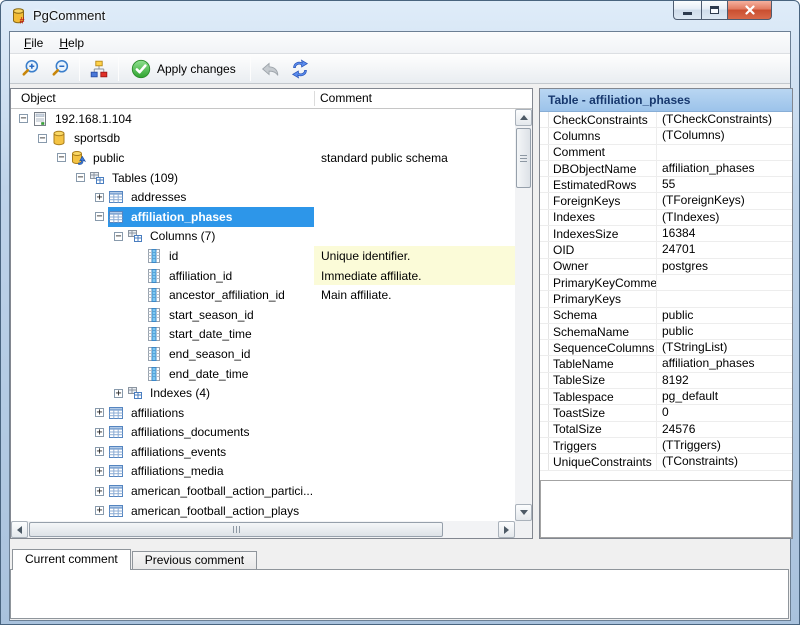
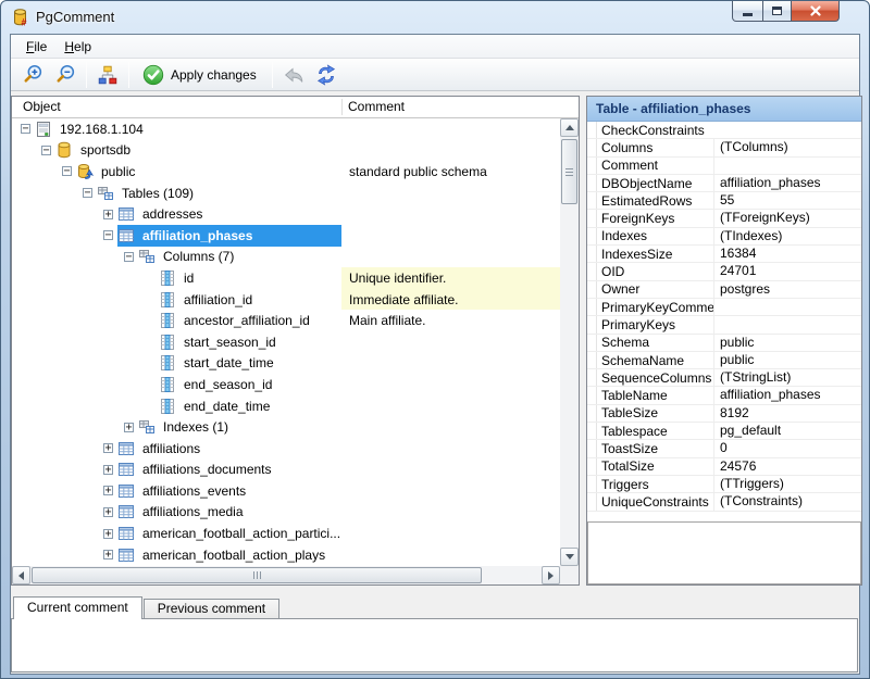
  #
  PgComment
  File
  Help
  Apply changes
  Object
  Comment
  −
  192.168.1.104
  −
  sportsdb
  −
  public
  standard public schema
  −
  Tables (109)
  +
  addresses
  −
  affiliation_phases
  −
  Columns (7)
  id
  Unique identifier.
  affiliation_id
  Immediate affiliate.
  ancestor_affiliation_id
  Main affiliate.
  start_season_id
  start_date_time
  end_season_id
  end_date_time
  +
- Indexes (4)
+ Indexes (1)
  +
  affiliations
  +
  affiliations_documents
  +
  affiliations_events
  +
  affiliations_media
  +
  american_football_action_partici...
  +
  american_football_action_plays
  Table - affiliation_phases
  CheckConstraints
- (TCheckConstraints)
  Columns
  (TColumns)
  Comment
  DBObjectName
  affiliation_phases
  EstimatedRows
  55
  ForeignKeys
  (TForeignKeys)
  Indexes
  (TIndexes)
  IndexesSize
  16384
  OID
  24701
  Owner
  postgres
  PrimaryKeyComme
  PrimaryKeys
  Schema
  public
  SchemaName
  public
  SequenceColumns
  (TStringList)
  TableName
  affiliation_phases
  TableSize
  8192
  Tablespace
  pg_default
  ToastSize
  0
  TotalSize
  24576
  Triggers
  (TTriggers)
  UniqueConstraints
  (TConstraints)
  Current comment
  Previous comment
